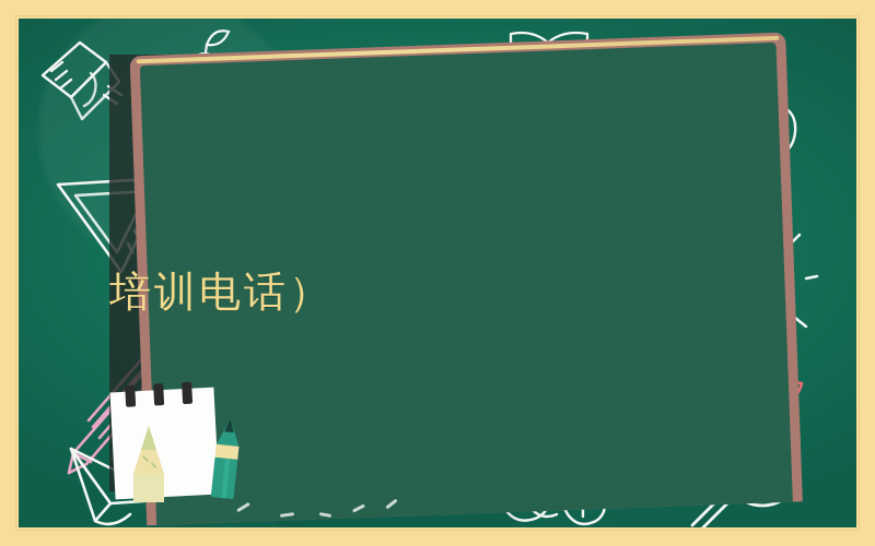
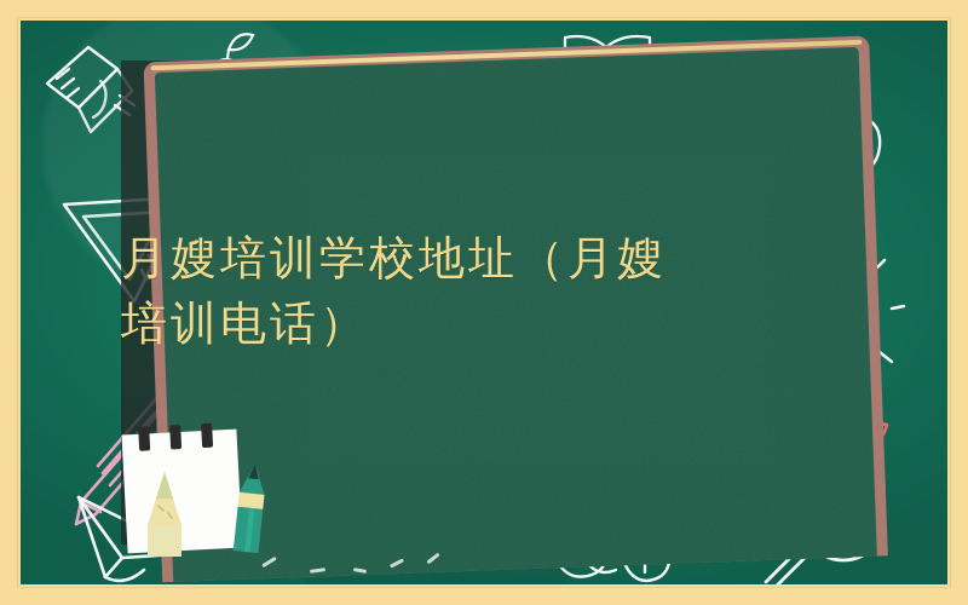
+ 月嫂培训学校地址（月嫂
  培训电话）
